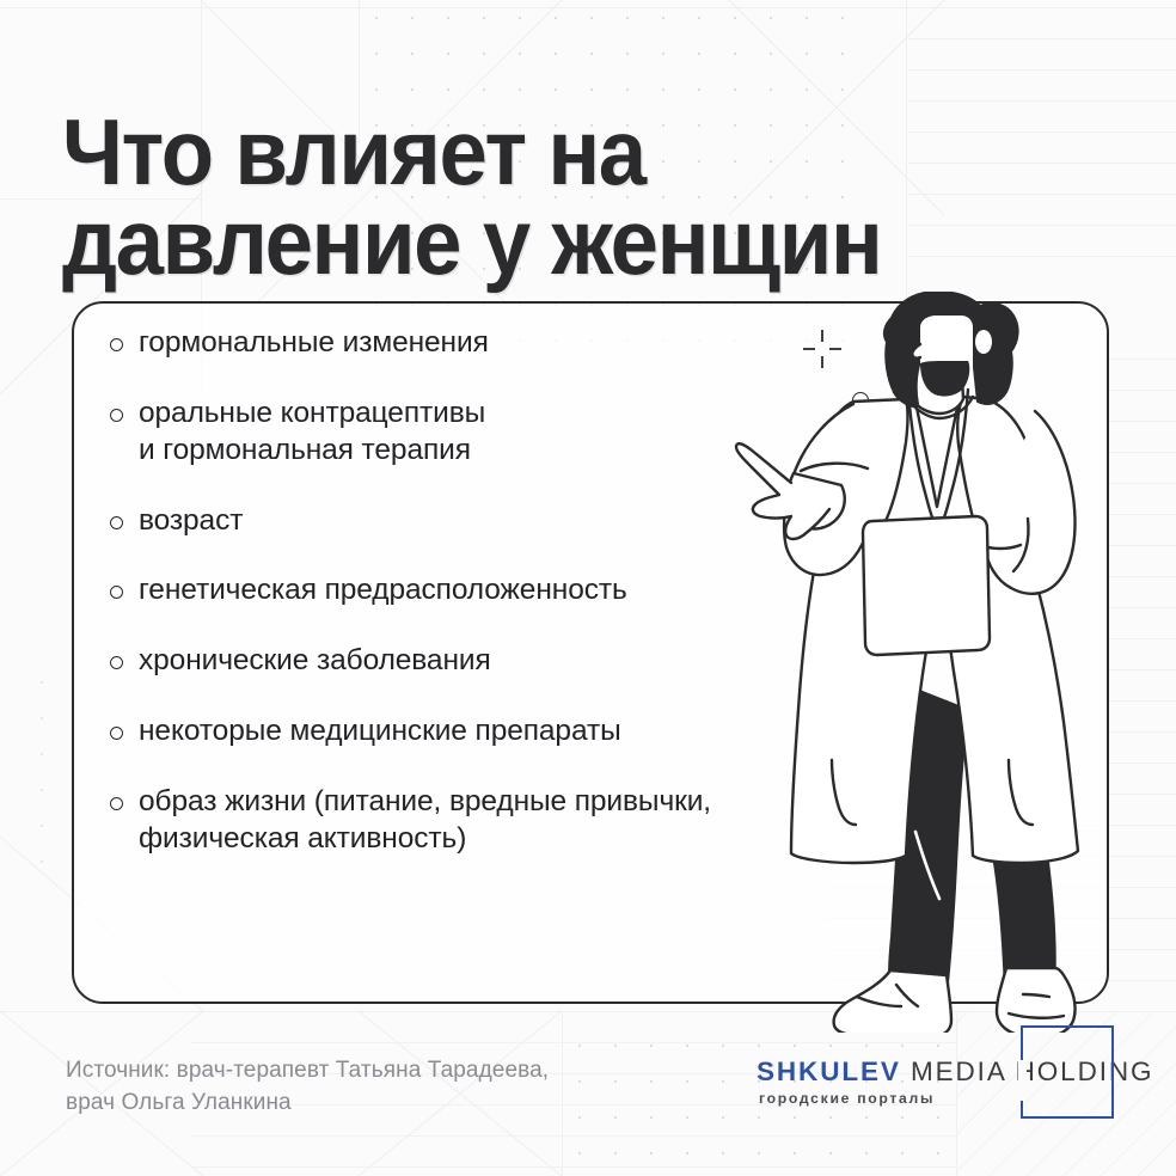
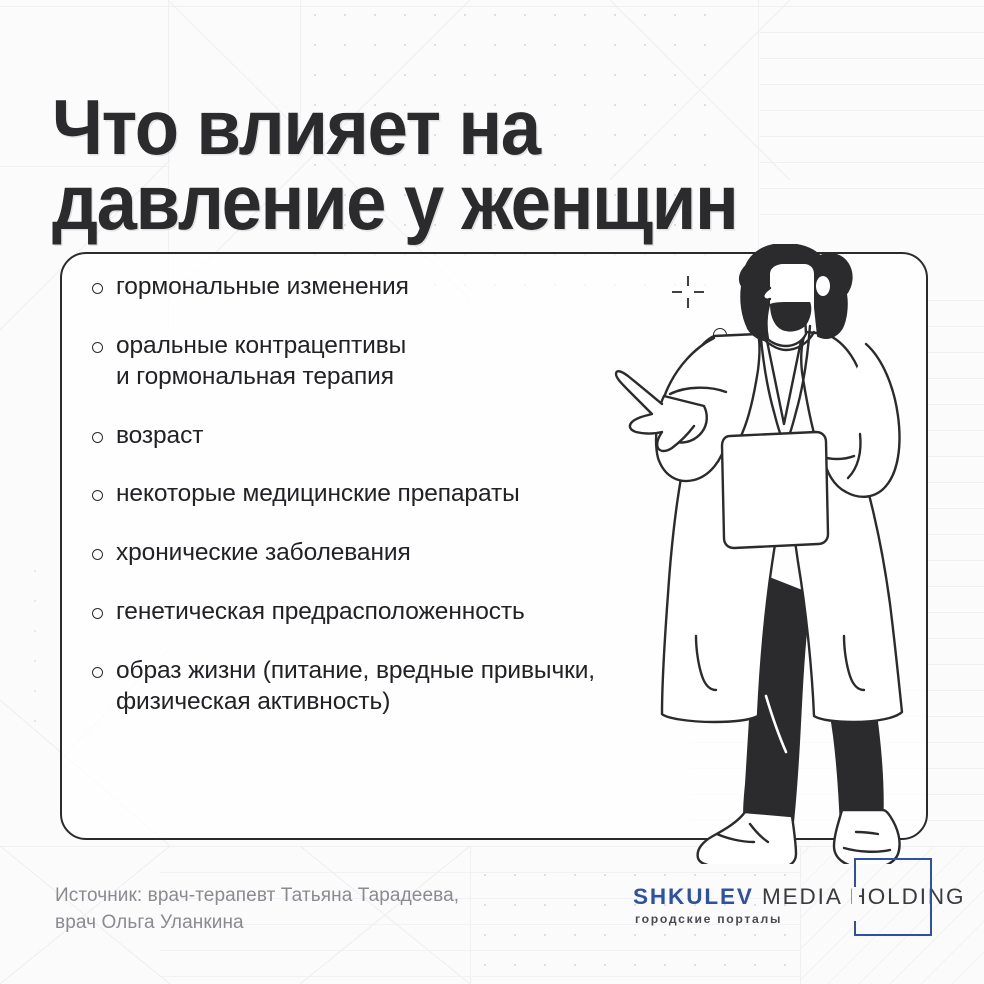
  Что влияет на
  давление у женщин
  гормональные изменения
  оральные контрацептивы
  и гормональная терапия
  возраст
- генетическая предрасположенность
+ некоторые медицинские препараты
  хронические заболевания
- некоторые медицинские препараты
+ генетическая предрасположенность
  образ жизни (питание, вредные привычки,
  физическая активность)
  Источник: врач-терапевт Татьяна Тарадеева,
  врач Ольга Уланкина
  SHKULEV MEDIAOLDING
  городские порталы
